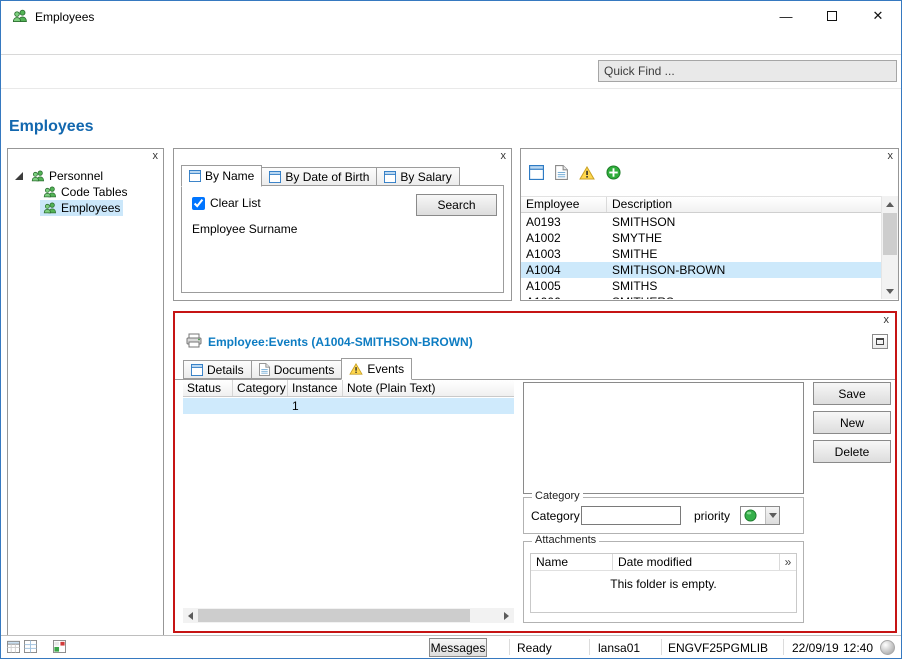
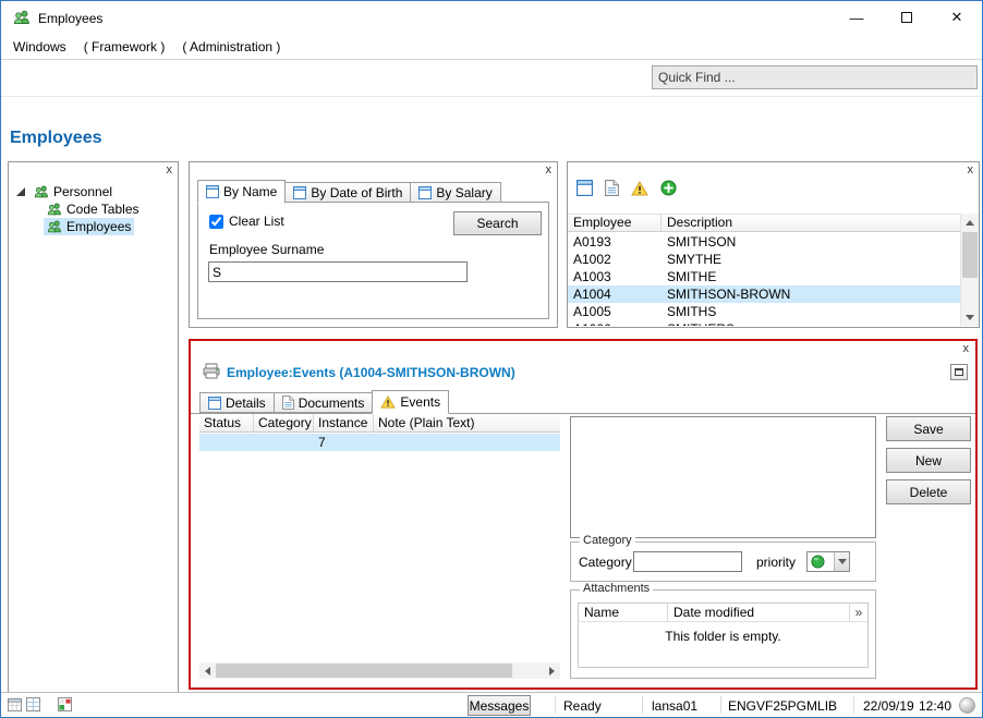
  Employees
  —
  ✕
+ Windows
+ ( Framework )
+ ( Administration )
  Quick Find ...
  Employees
  x
  Personnel
  Code Tables
  Employees
  x
  By Name
  By Date of Birth
  By Salary
  Clear List
  Search
  Employee Surname
+ S
  x
  Employee
  Description
  A0193
  SMITHSON
  A1002
  SMYTHE
  A1003
  SMITHE
  A1004
  SMITHSON-BROWN
  A1005
  SMITHS
  x
  Employee:Events (A1004-SMITHSON-BROWN)
  Details
  Documents
  Events
  Status
  Category
  Instance
  Note (Plain Text)
- 1
+ 7
  Category
  Category
  priority
  Attachments
  Name
  Date modified
  »
  This folder is empty.
  Save
  New
  Delete
  Messages
  Ready
  lansa01
  ENG
  VF25PGMLIB
  22/09/19
  12:40
